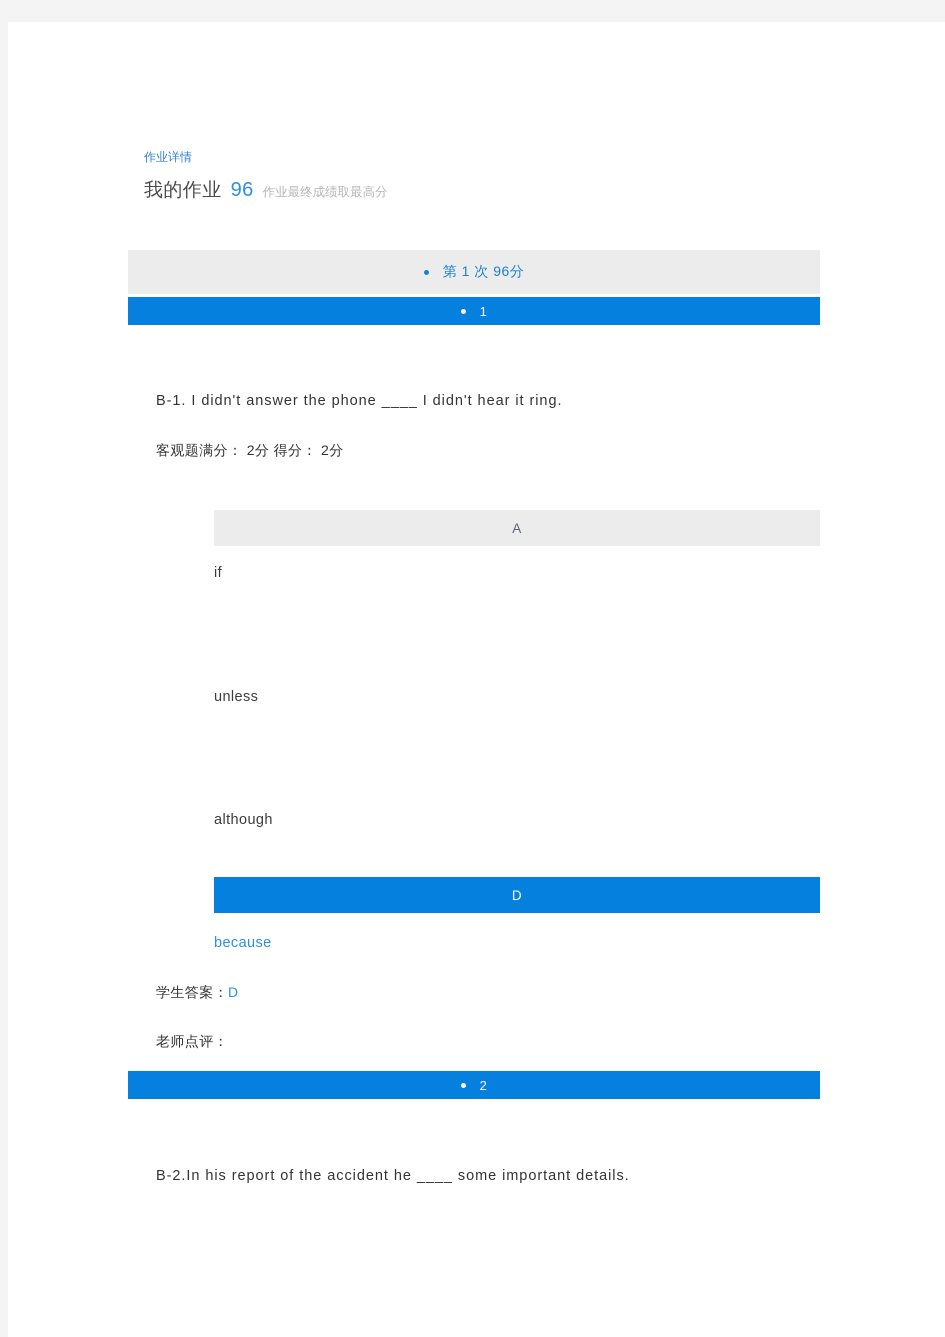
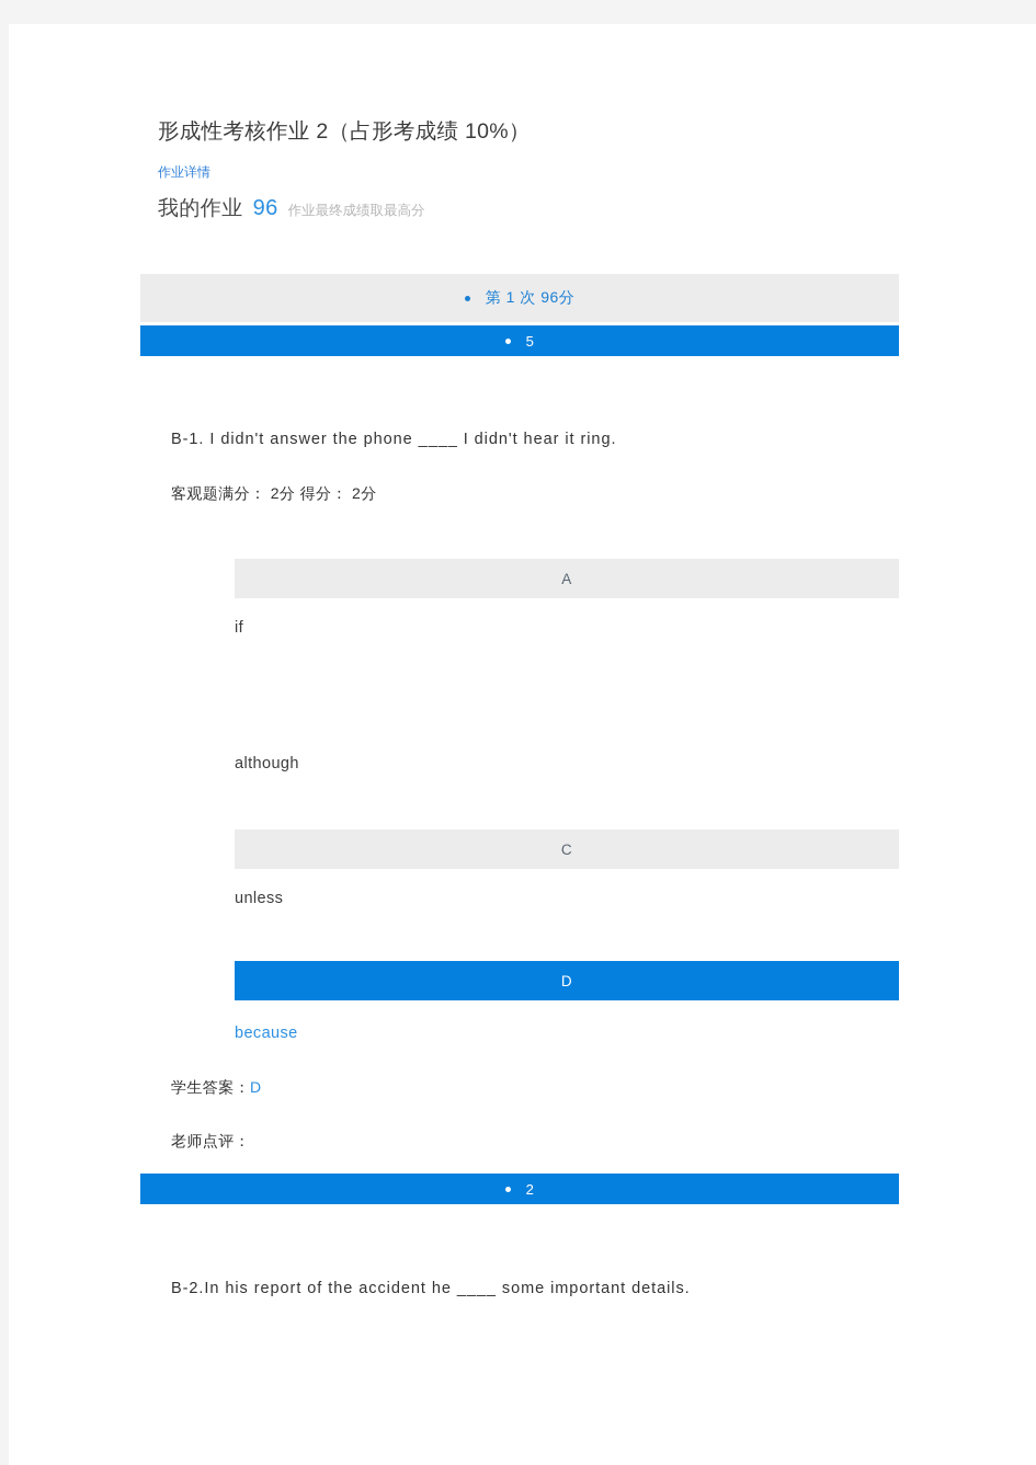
+ 形成性考核作业 2（占形考成绩 10%）
  作业详情
  我的作业
  96
  作业最终成绩取最高分
  第 1 次 96分
- 1
+ 5
  B-1. I didn't answer the phone ____ I didn't hear it ring.
  客观题满分： 2分 得分： 2分
  A
  if
- unless
+ although
+ C
- although
+ unless
  D
  because
  学生答案：D
  老师点评：
  2
  B-2.In his report of the accident he ____ some important details.
